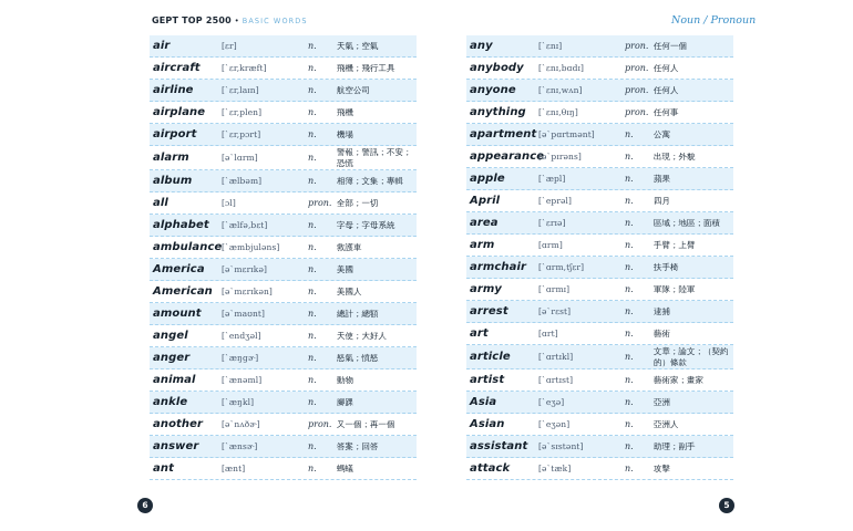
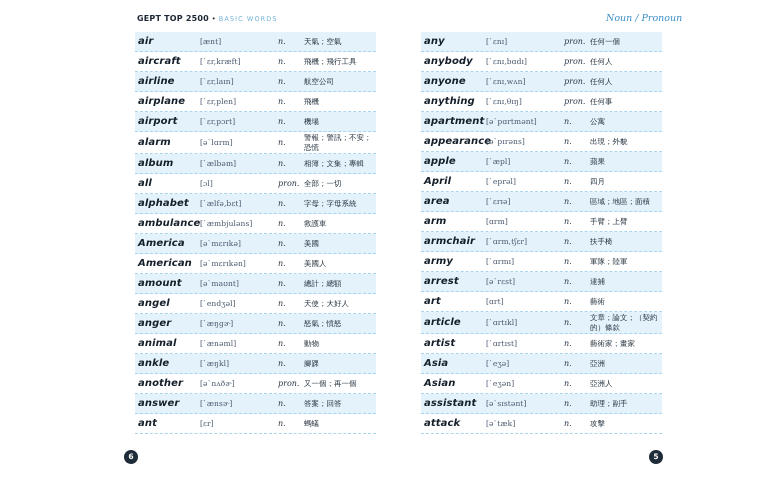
  GEPT TOP 2500 • BASIC WORDS
  Noun / Pronoun
  air
- [ɛr]
+ [ænt]
  n.
  天氣；空氣
  aircraft
  [`ɛr,kræft]
  n.
  飛機；飛行工具
  airline
  [`ɛr,laɪn]
  n.
  航空公司
  airplane
  [`ɛr,plen]
  n.
  飛機
  airport
  [`ɛr,pɔrt]
  n.
  機場
  alarm
  [ə`lɑrm]
  n.
  警報；警訊；不安；恐慌
  album
  [`ælbəm]
  n.
  相簿；文集；專輯
  all
  [ɔl]
  pron.
  全部；一切
  alphabet
  [`ælfə,bɛt]
  n.
  字母；字母系統
  ambulance
  [`æmbjuləns]
  n.
  救護車
  America
  [ə`mɛrɪkə]
  n.
  美國
  American
  [ə`mɛrɪkən]
  n.
  美國人
  amount
  [ə`maʊnt]
  n.
  總計；總額
  angel
  [`endʒəl]
  n.
  天使；大好人
  anger
  [`æŋgɚ]
  n.
  怒氣；憤怒
  animal
  [`ænəml]
  n.
  動物
  ankle
  [`æŋkl]
  n.
  腳踝
  another
  [ə`nʌðɚ]
  pron.
  又一個；再一個
  answer
  [`ænsɚ]
  n.
  答案；回答
  ant
- [ænt]
+ [ɛr]
  n.
  螞蟻
  any
  [`ɛnɪ]
  pron.
  任何一個
  anybody
  [`ɛnɪ,bɑdɪ]
  pron.
  任何人
  anyone
  [`ɛnɪ,wʌn]
  pron.
  任何人
  anything
  [`ɛnɪ,θɪŋ]
  pron.
  任何事
  apartment
  [ə`pɑrtmənt]
  n.
  公寓
  appearanc
  [ə`pɪrəns]
  n.
  出現；外貌
  apple
  [`æpl]
  n.
  蘋果
  April
  [`eprəl]
  n.
  四月
  area
  [`ɛrɪə]
  n.
  區域；地區；面積
  arm
  [ɑrm]
  n.
  手臂；上臂
  armchair
  [`ɑrm,tʃɛr]
  n.
  扶手椅
  army
  [`ɑrmɪ]
  n.
  軍隊；陸軍
  arrest
  [ə`rɛst]
  n.
  逮捕
  art
  [ɑrt]
  n.
  藝術
  article
  [`ɑrtɪkl]
  n.
  文章；論文；（契約的）條款
  artist
  [`ɑrtɪst]
  n.
  藝術家；畫家
  Asia
  [`eʒə]
  n.
  亞洲
  Asian
  [`eʒən]
  n.
  亞洲人
  assistant
  [ə`sɪstənt]
  n.
  助理；副手
  attack
  [ə`tæk]
  n.
  攻擊
  6
  5
